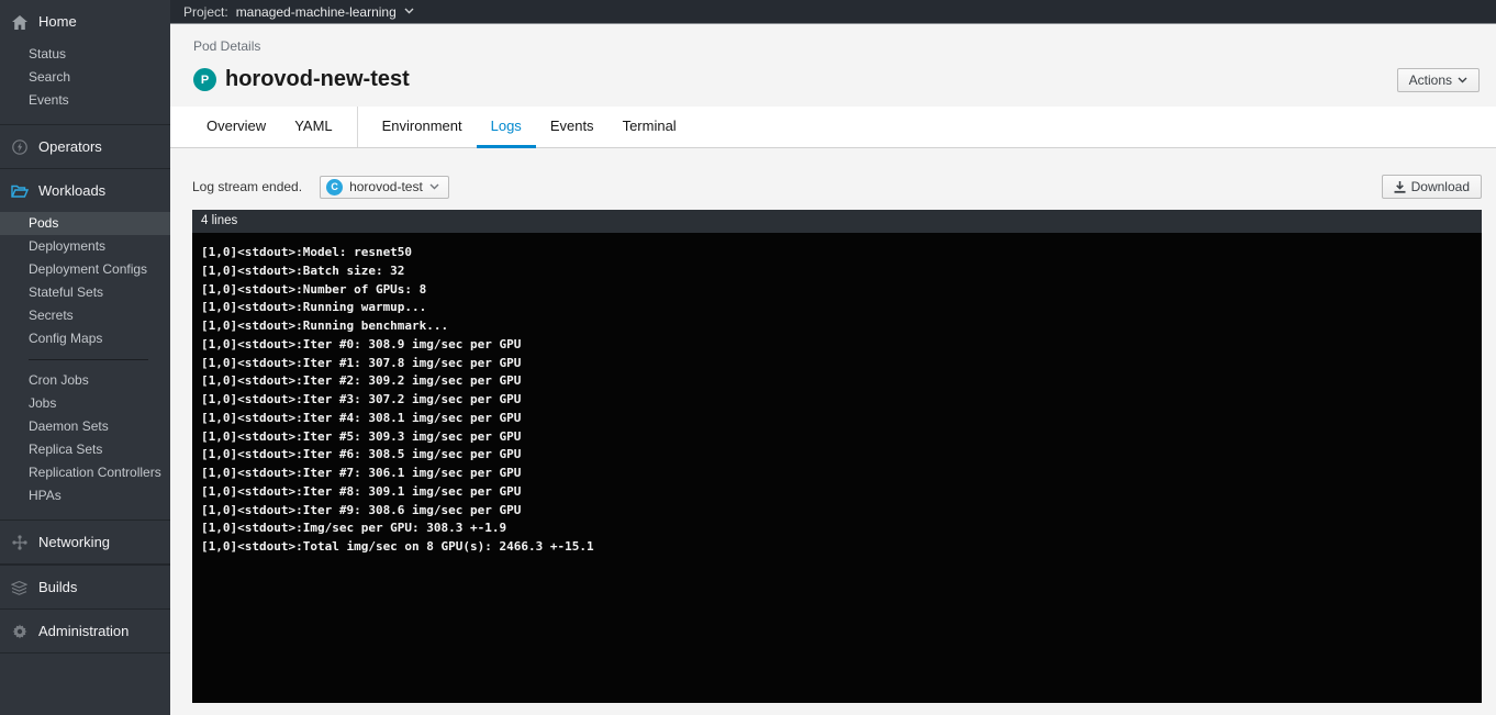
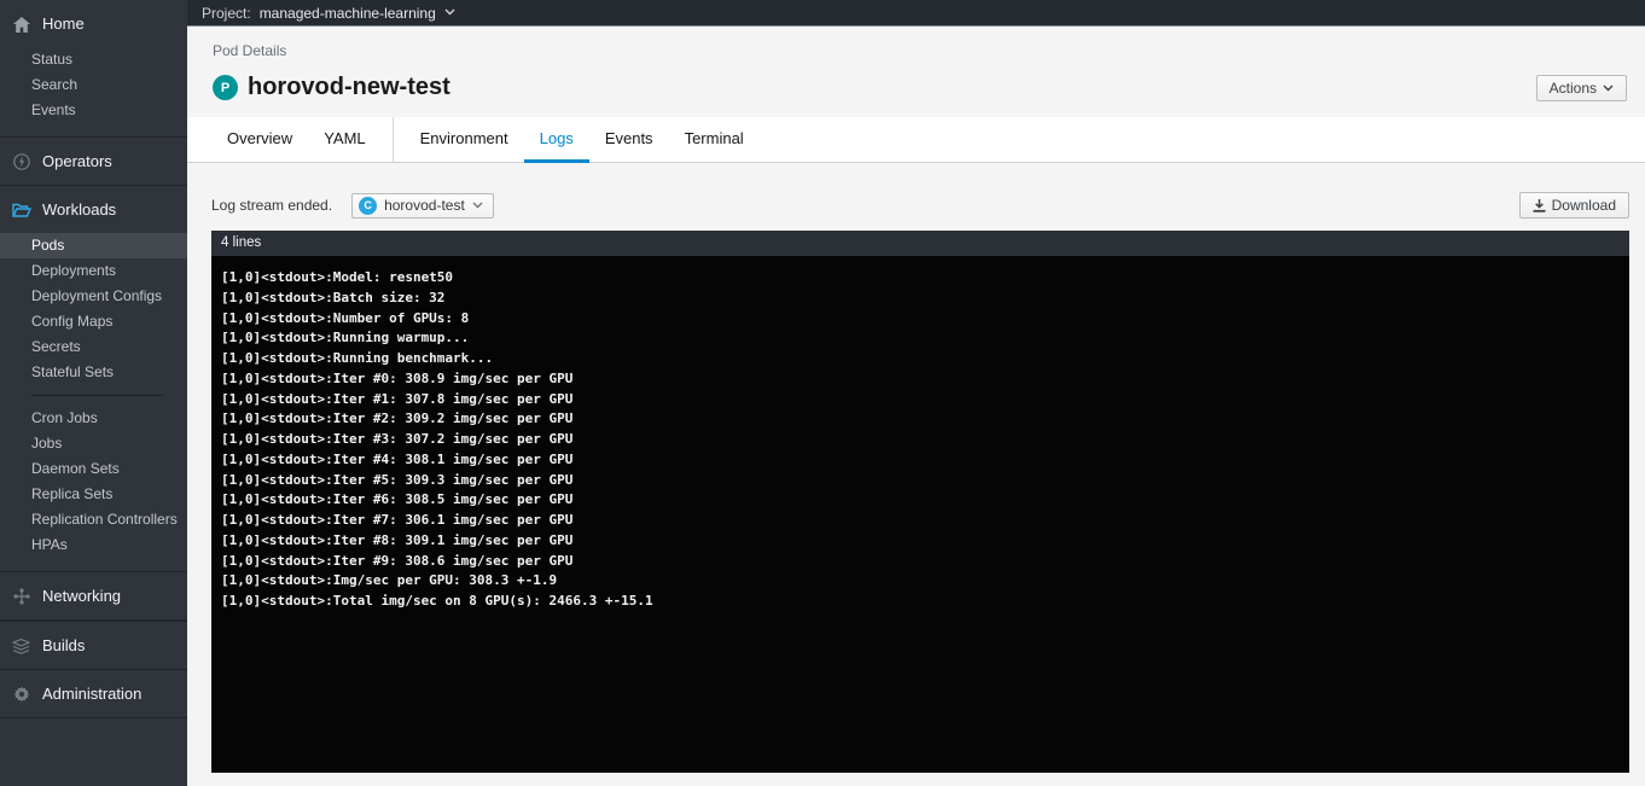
  Home
  Status
  Search
  Events
  Operators
  Workloads
  Pods
  Deployments
  Deployment Configs
- Stateful Sets
+ Config Maps
  Secrets
- Config Maps
+ Stateful Sets
  Cron Jobs
  Jobs
  Daemon Sets
  Replica Sets
  Replication Controllers
  HPAs
  Networking
  Builds
  Administration
  Project:
  managed-machine-learning
  Pod Details
  P
  horovod-new-test
  Actions
  Overview
  YAML
  Environment
  Logs
  Events
  Terminal
  Log stream ended.
  C
  horovod-test
  Download
  4 lines
  [1,0]<stdout>:Model: resnet50
  [1,0]<stdout>:Batch size: 32
  [1,0]<stdout>:Number of GPUs: 8
  [1,0]<stdout>:Running warmup...
  [1,0]<stdout>:Running benchmark...
  [1,0]<stdout>:Iter #0: 308.9 img/sec per GPU
  [1,0]<stdout>:Iter #1: 307.8 img/sec per GPU
  [1,0]<stdout>:Iter #2: 309.2 img/sec per GPU
  [1,0]<stdout>:Iter #3: 307.2 img/sec per GPU
  [1,0]<stdout>:Iter #4: 308.1 img/sec per GPU
  [1,0]<stdout>:Iter #5: 309.3 img/sec per GPU
  [1,0]<stdout>:Iter #6: 308.5 img/sec per GPU
  [1,0]<stdout>:Iter #7: 306.1 img/sec per GPU
  [1,0]<stdout>:Iter #8: 309.1 img/sec per GPU
  [1,0]<stdout>:Iter #9: 308.6 img/sec per GPU
  [1,0]<stdout>:Img/sec per GPU: 308.3 +-1.9
  [1,0]<stdout>:Total img/sec on 8 GPU(s): 2466.3 +-15.1
